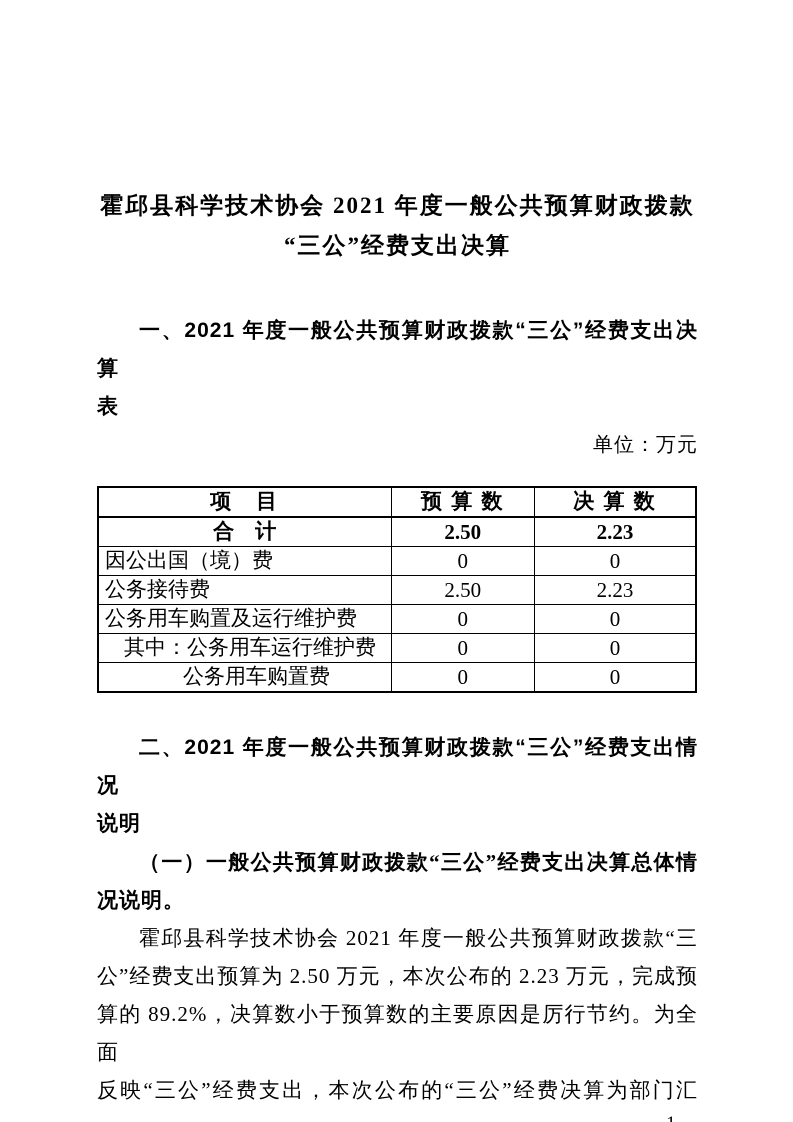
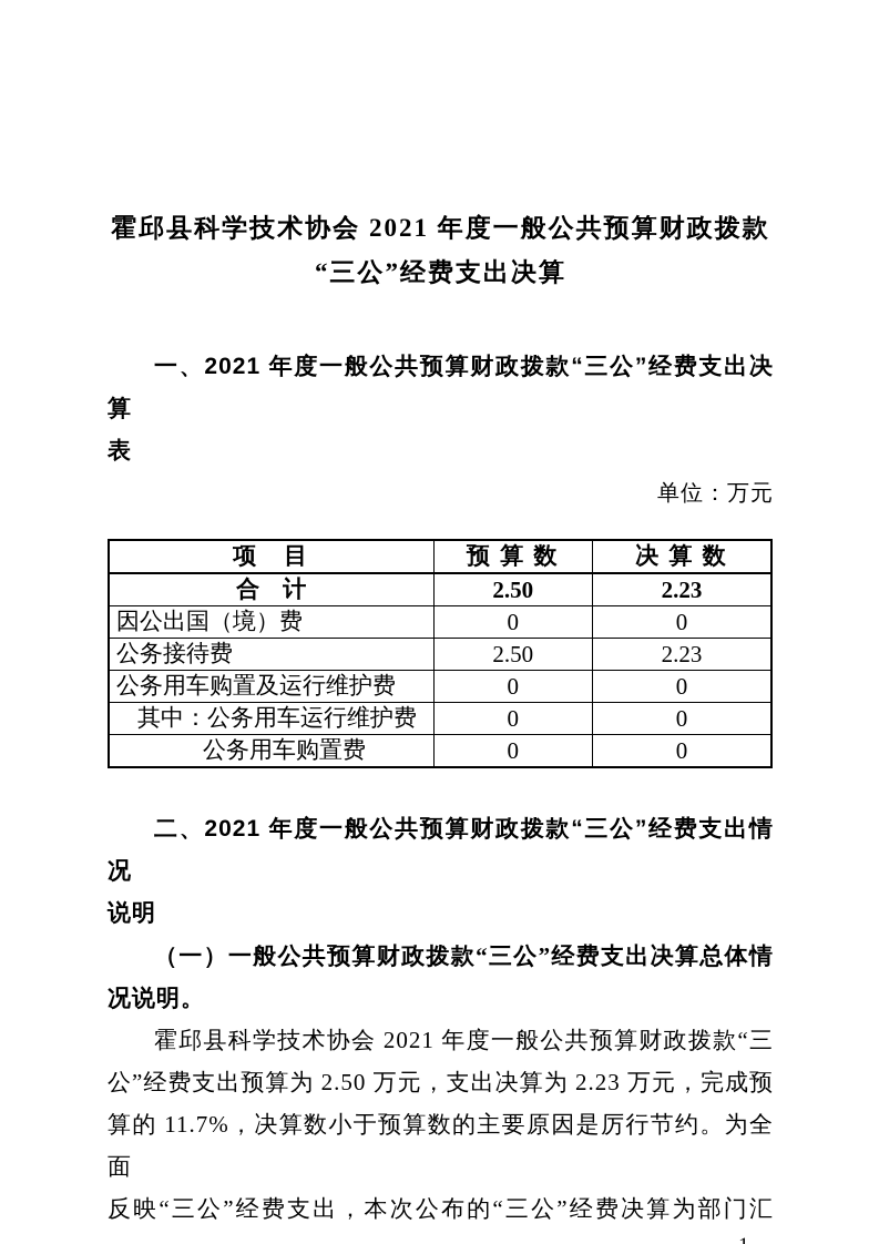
  霍邱县科学技术协会 2021 年度一般公共预算财政拨款
  “三公”经费支出决算
  一、2021 年度一般公共预算财政拨款“三公”经费支出决算
  表
  单位：万元
  项 目	预 算 数	决 算 数
  合 计	2.50	2.23
  因公出国（境）费	0	0
  公务接待费	2.50	2.23
  公务用车购置及运行维护费	0	0
  其中：公务用车运行维护费	0	0
  公务用车购置费	0	0
  二、2021 年度一般公共预算财政拨款“三公”经费支出情况
  说明
  （一）一般公共预算财政拨款“三公”经费支出决算总体情
  况说明。
  霍邱县科学技术协会 2021 年度一般公共预算财政拨款“三
- 公”经费支出预算为 2.50 万元，本次公布的 2.23 万元，完成预
+ 公”经费支出预算为 2.50 万元，支出决算为 2.23 万元，完成预
- 算的 89.2%，决算数小于预算数的主要原因是厉行节约。为全面
+ 算的 11.7%，决算数小于预算数的主要原因是厉行节约。为全面
  反映“三公”经费支出，本次公布的“三公”经费决算为部门汇
